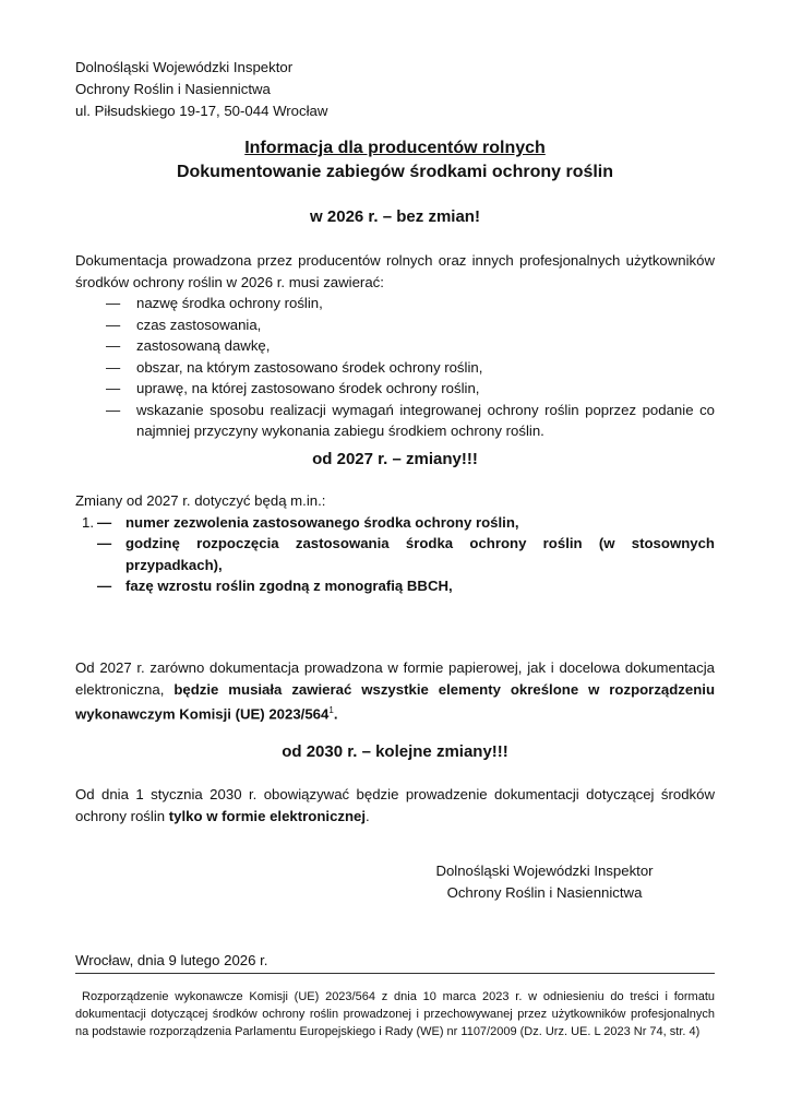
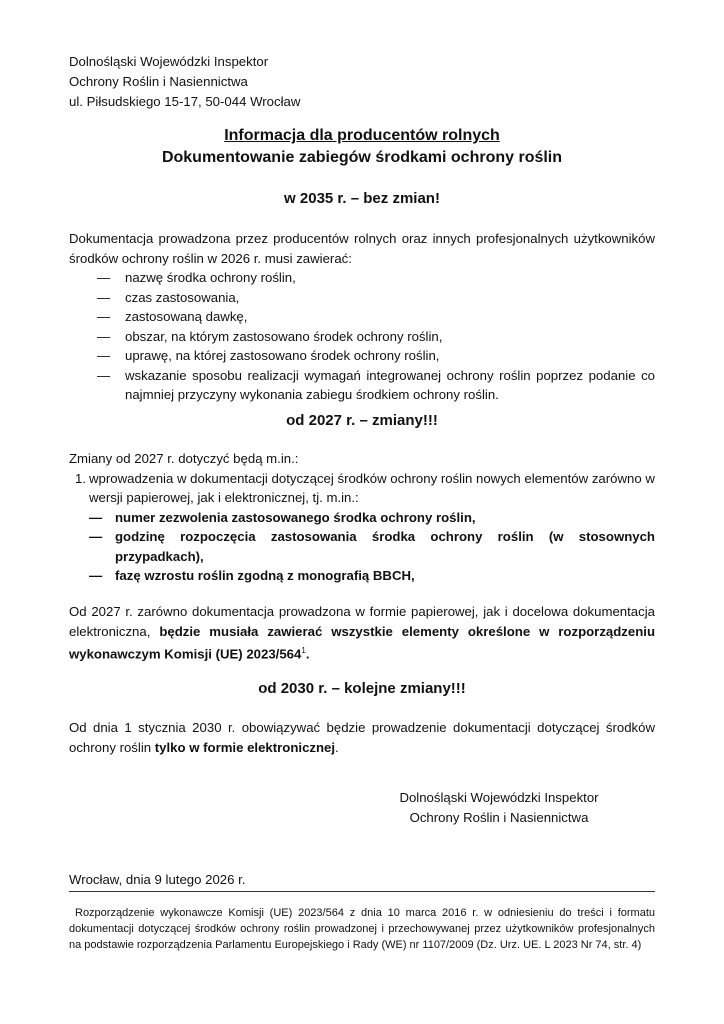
  Dolnośląski Wojewódzki Inspektor
  Ochrony Roślin i Nasiennictwa
- ul. Piłsudskiego 19-17, 50-044 Wrocław
+ ul. Piłsudskiego 15-17, 50-044 Wrocław
  Informacja dla producentów rolnych
  Dokumentowanie zabiegów środkami ochrony roślin
- w 2026 r. – bez zmian!
+ w 2035 r. – bez zmian!
  Dokumentacja prowadzona przez producentów rolnych oraz innych profesjonalnych użytkowników środków ochrony roślin w 2026 r. musi zawierać:
  —
  nazwę środka ochrony roślin,
  —
  czas zastosowania,
  —
  zastosowaną dawkę,
  —
  obszar, na którym zastosowano środek ochrony roślin,
  —
  uprawę, na której zastosowano środek ochrony roślin,
  —
  wskazanie sposobu realizacji wymagań integrowanej ochrony roślin poprzez podanie co najmniej przyczyny wykonania zabiegu środkiem ochrony roślin.
  od 2027 r. – zmiany!!!
  Zmiany od 2027 r. dotyczyć będą m.in.:
  1.
+ wprowadzenia w dokumentacji dotyczącej środków ochrony roślin nowych elementów zarówno w wersji papierowej, jak i elektronicznej, tj. m.in.:
  —
  numer zezwolenia zastosowanego środka ochrony roślin,
  —
  godzinę rozpoczęcia zastosowania środka ochrony roślin (w stosownych przypadkach),
  —
  fazę wzrostu roślin zgodną z monografią BBCH,
  Od 2027 r. zarówno dokumentacja prowadzona w formie papierowej, jak i docelowa dokumentacja elektroniczna, będzie musiała zawierać wszystkie elementy określone w rozporządzeniu wykonawczym Komisji (UE) 2023/5641.
  od 2030 r. – kolejne zmiany!!!
  Od dnia 1 stycznia 2030 r. obowiązywać będzie prowadzenie dokumentacji dotyczącej środków ochrony roślin tylko w formie elektronicznej.
  Dolnośląski Wojewódzki Inspektor
  Ochrony Roślin i Nasiennictwa
  Wrocław, dnia 9 lutego 2026 r.
- Rozporządzenie wykonawcze Komisji (UE) 2023/564 z dnia 10 marca 2023 r. w odniesieniu do treści i formatu dokumentacji dotyczącej środków ochrony roślin prowadzonej i przechowywanej przez użytkowników profesjonalnych na podstawie rozporządzenia Parlamentu Europejskiego i Rady (WE) nr 1107/2009 (Dz. Urz. UE. L 2023 Nr 74, str. 4)
+ Rozporządzenie wykonawcze Komisji (UE) 2023/564 z dnia 10 marca 2016 r. w odniesieniu do treści i formatu dokumentacji dotyczącej środków ochrony roślin prowadzonej i przechowywanej przez użytkowników profesjonalnych na podstawie rozporządzenia Parlamentu Europejskiego i Rady (WE) nr 1107/2009 (Dz. Urz. UE. L 2023 Nr 74, str. 4)
